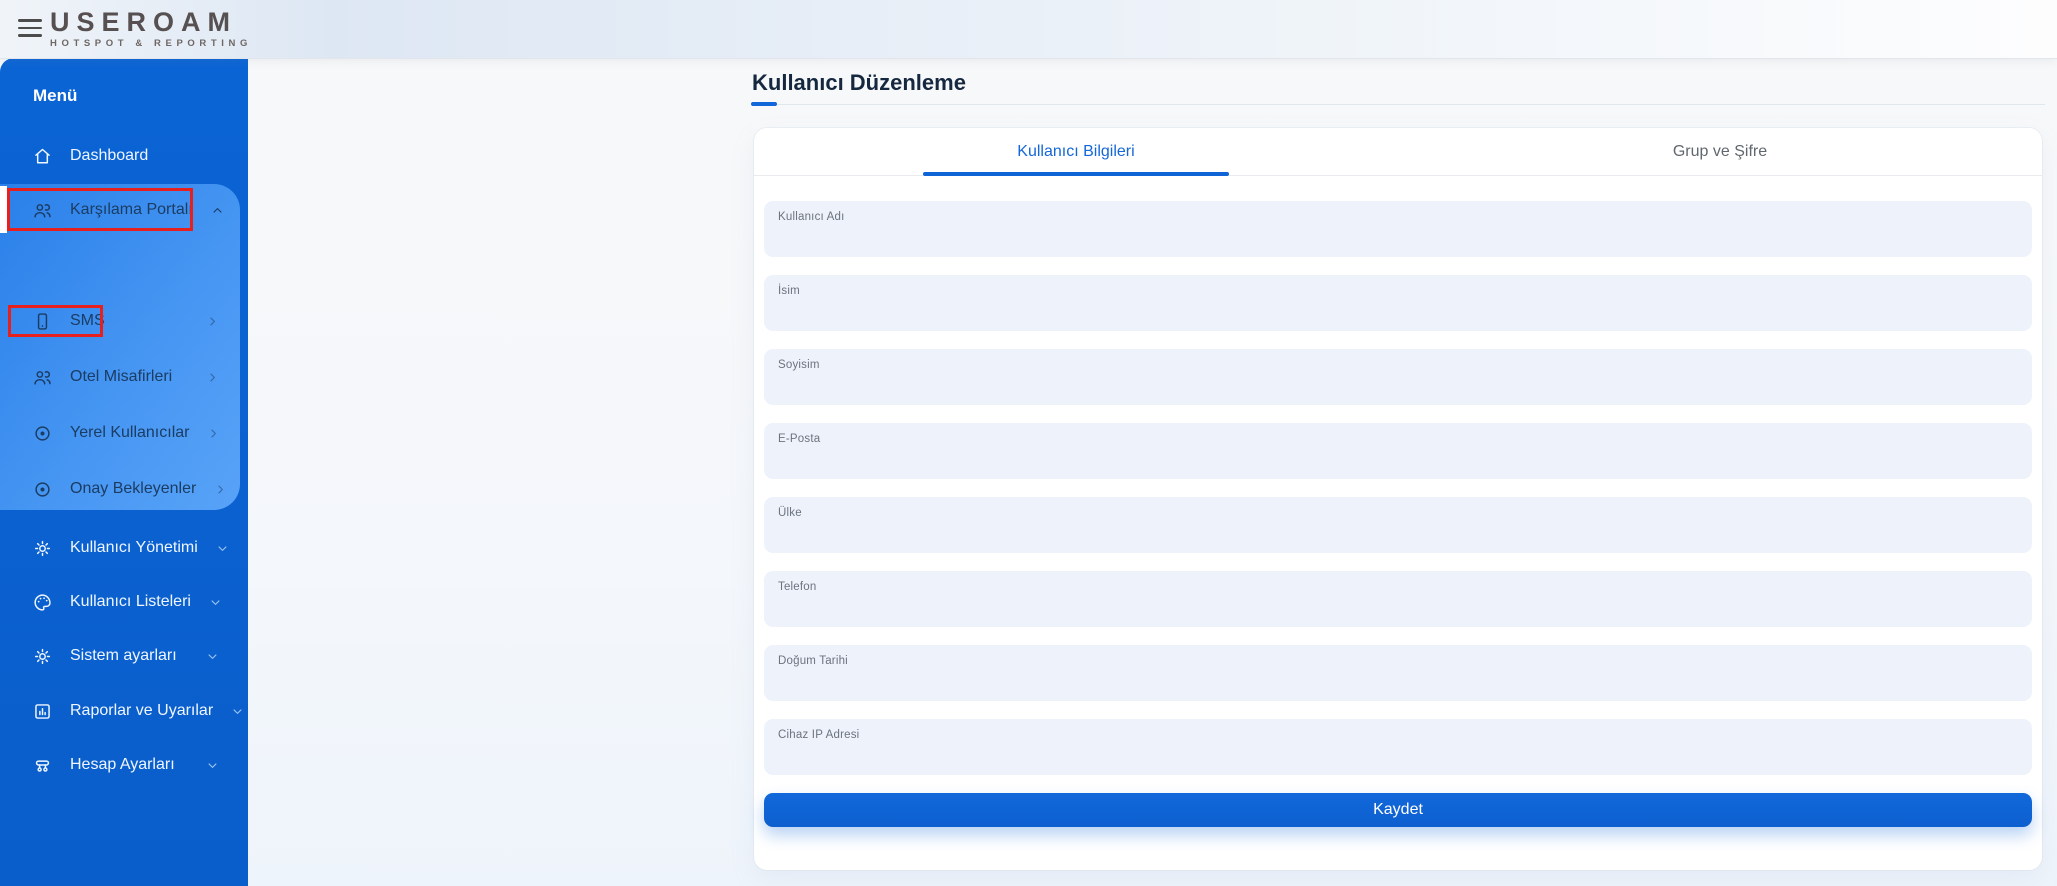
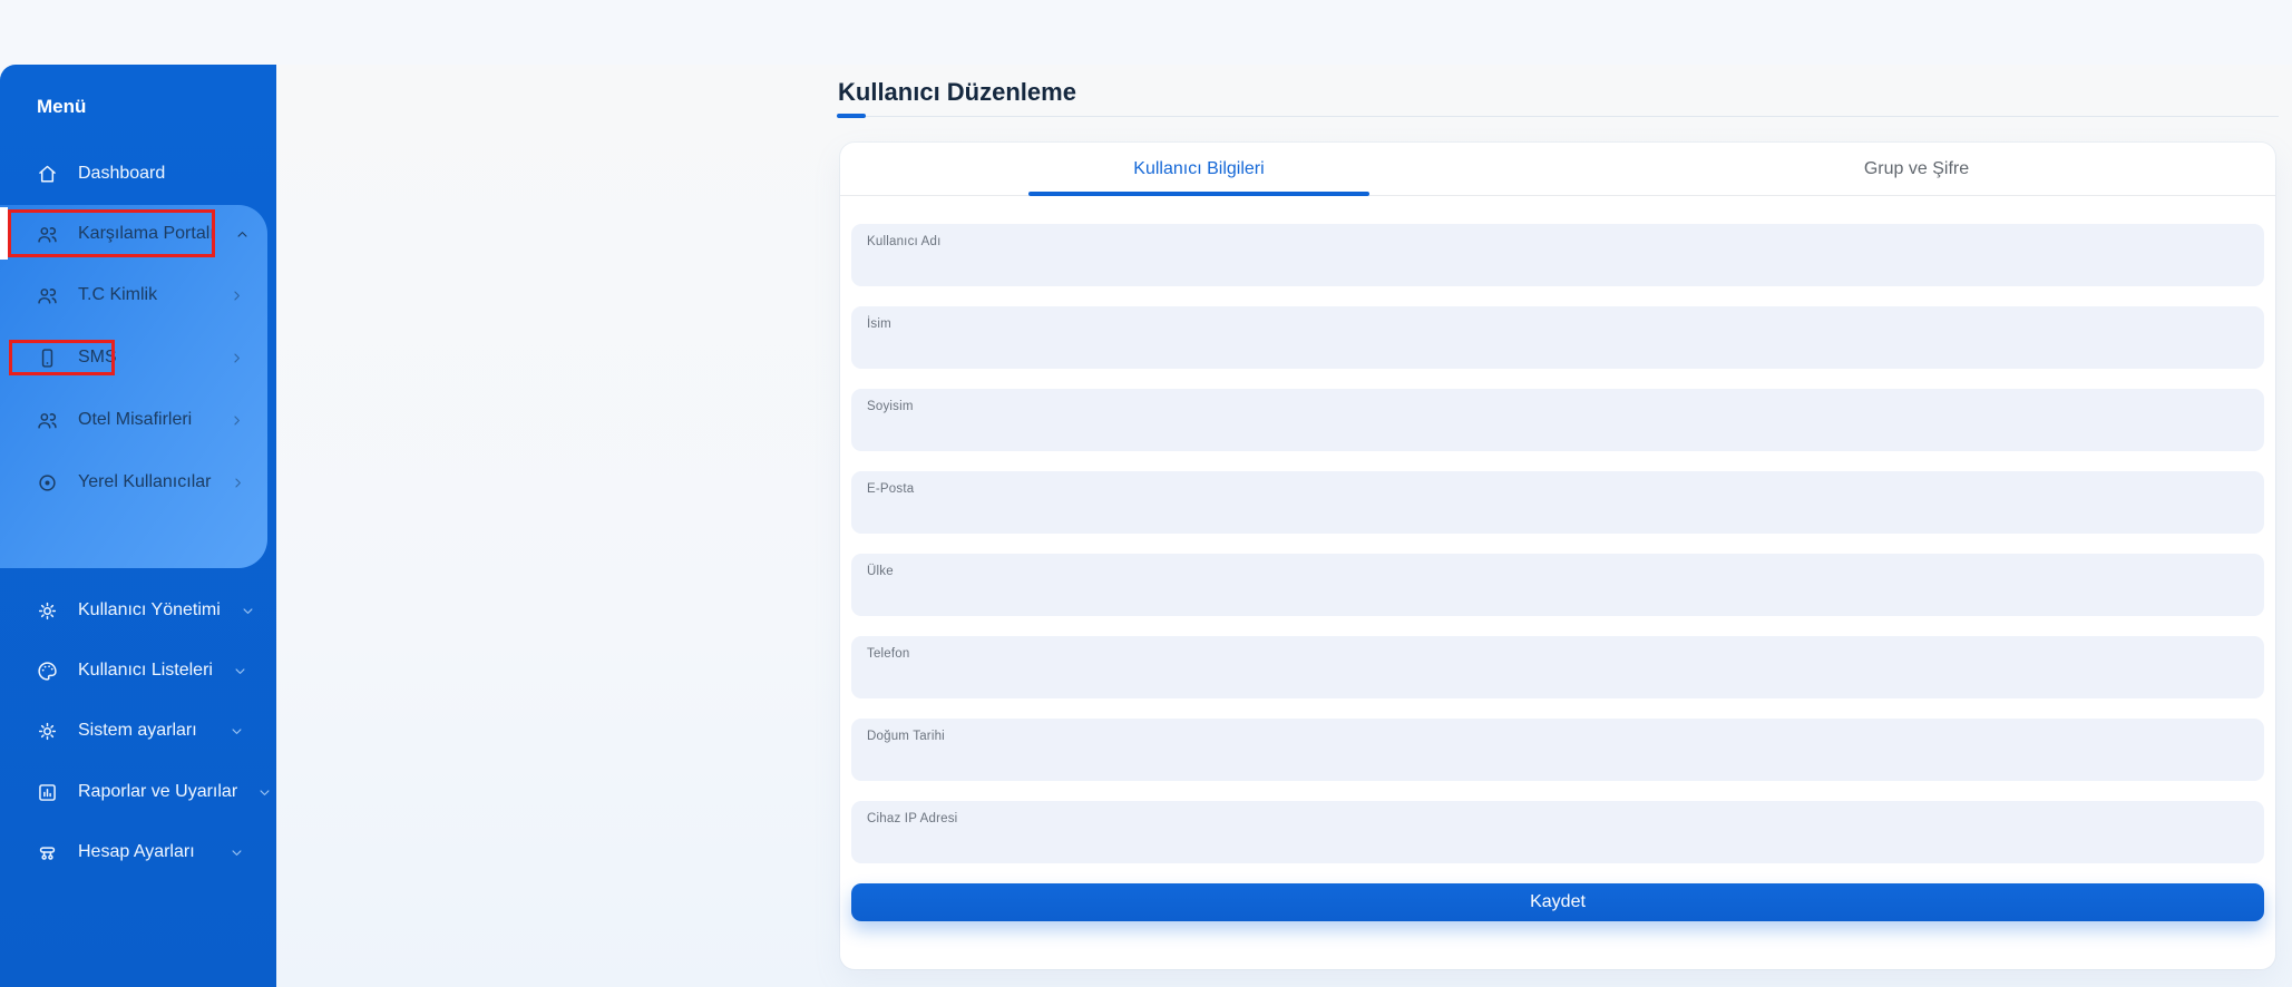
- USEROAM
- HOTSPOT & REPORTING
  Menü
  Dashboard
  Karşılama Portalı
+ T.C Kimlik
  SMS
  Otel Misafirleri
  Yerel Kullanıcılar
- Onay Bekleyenler
  Kullanıcı Yönetimi
  Kullanıcı Listeleri
  Sistem ayarları
  Raporlar ve Uyarılar
  Hesap Ayarları
  Kullanıcı Düzenleme
  Kullanıcı Bilgileri
  Grup ve Şifre
  Kullanıcı Adı
  İsim
  Soyisim
  E-Posta
  Ülke
  Telefon
  Doğum Tarihi
  Cihaz IP Adresi
  Kaydet
